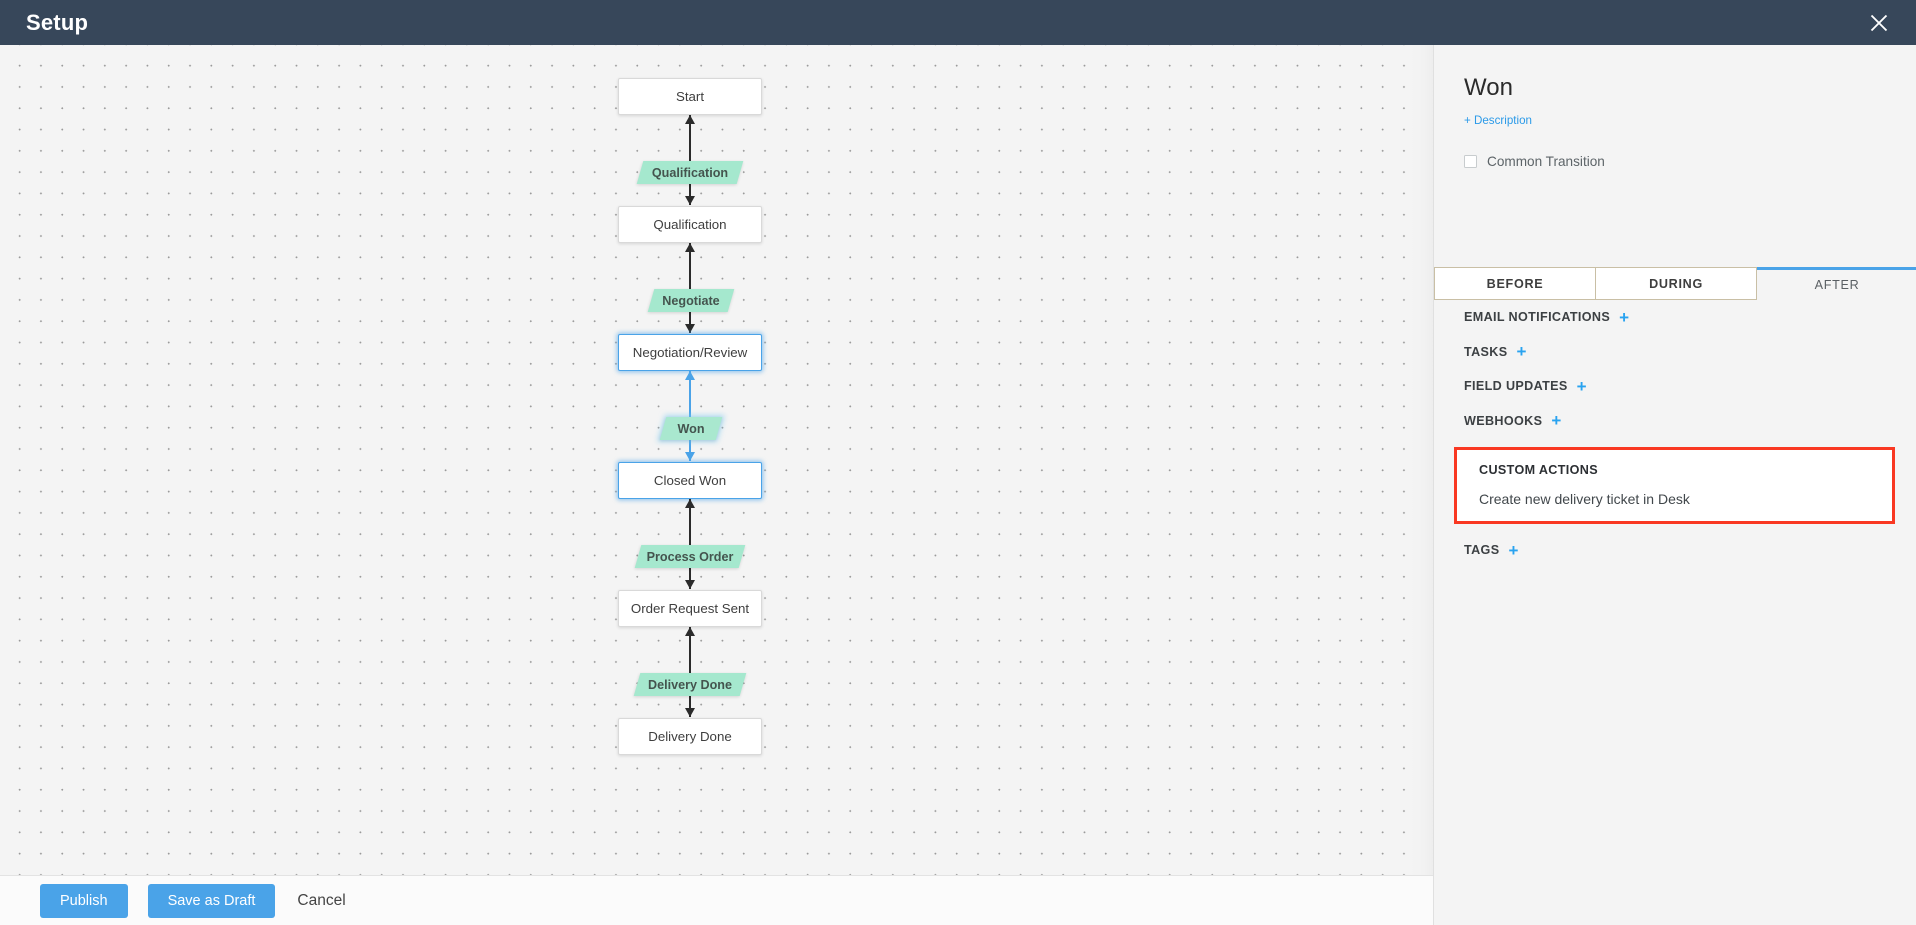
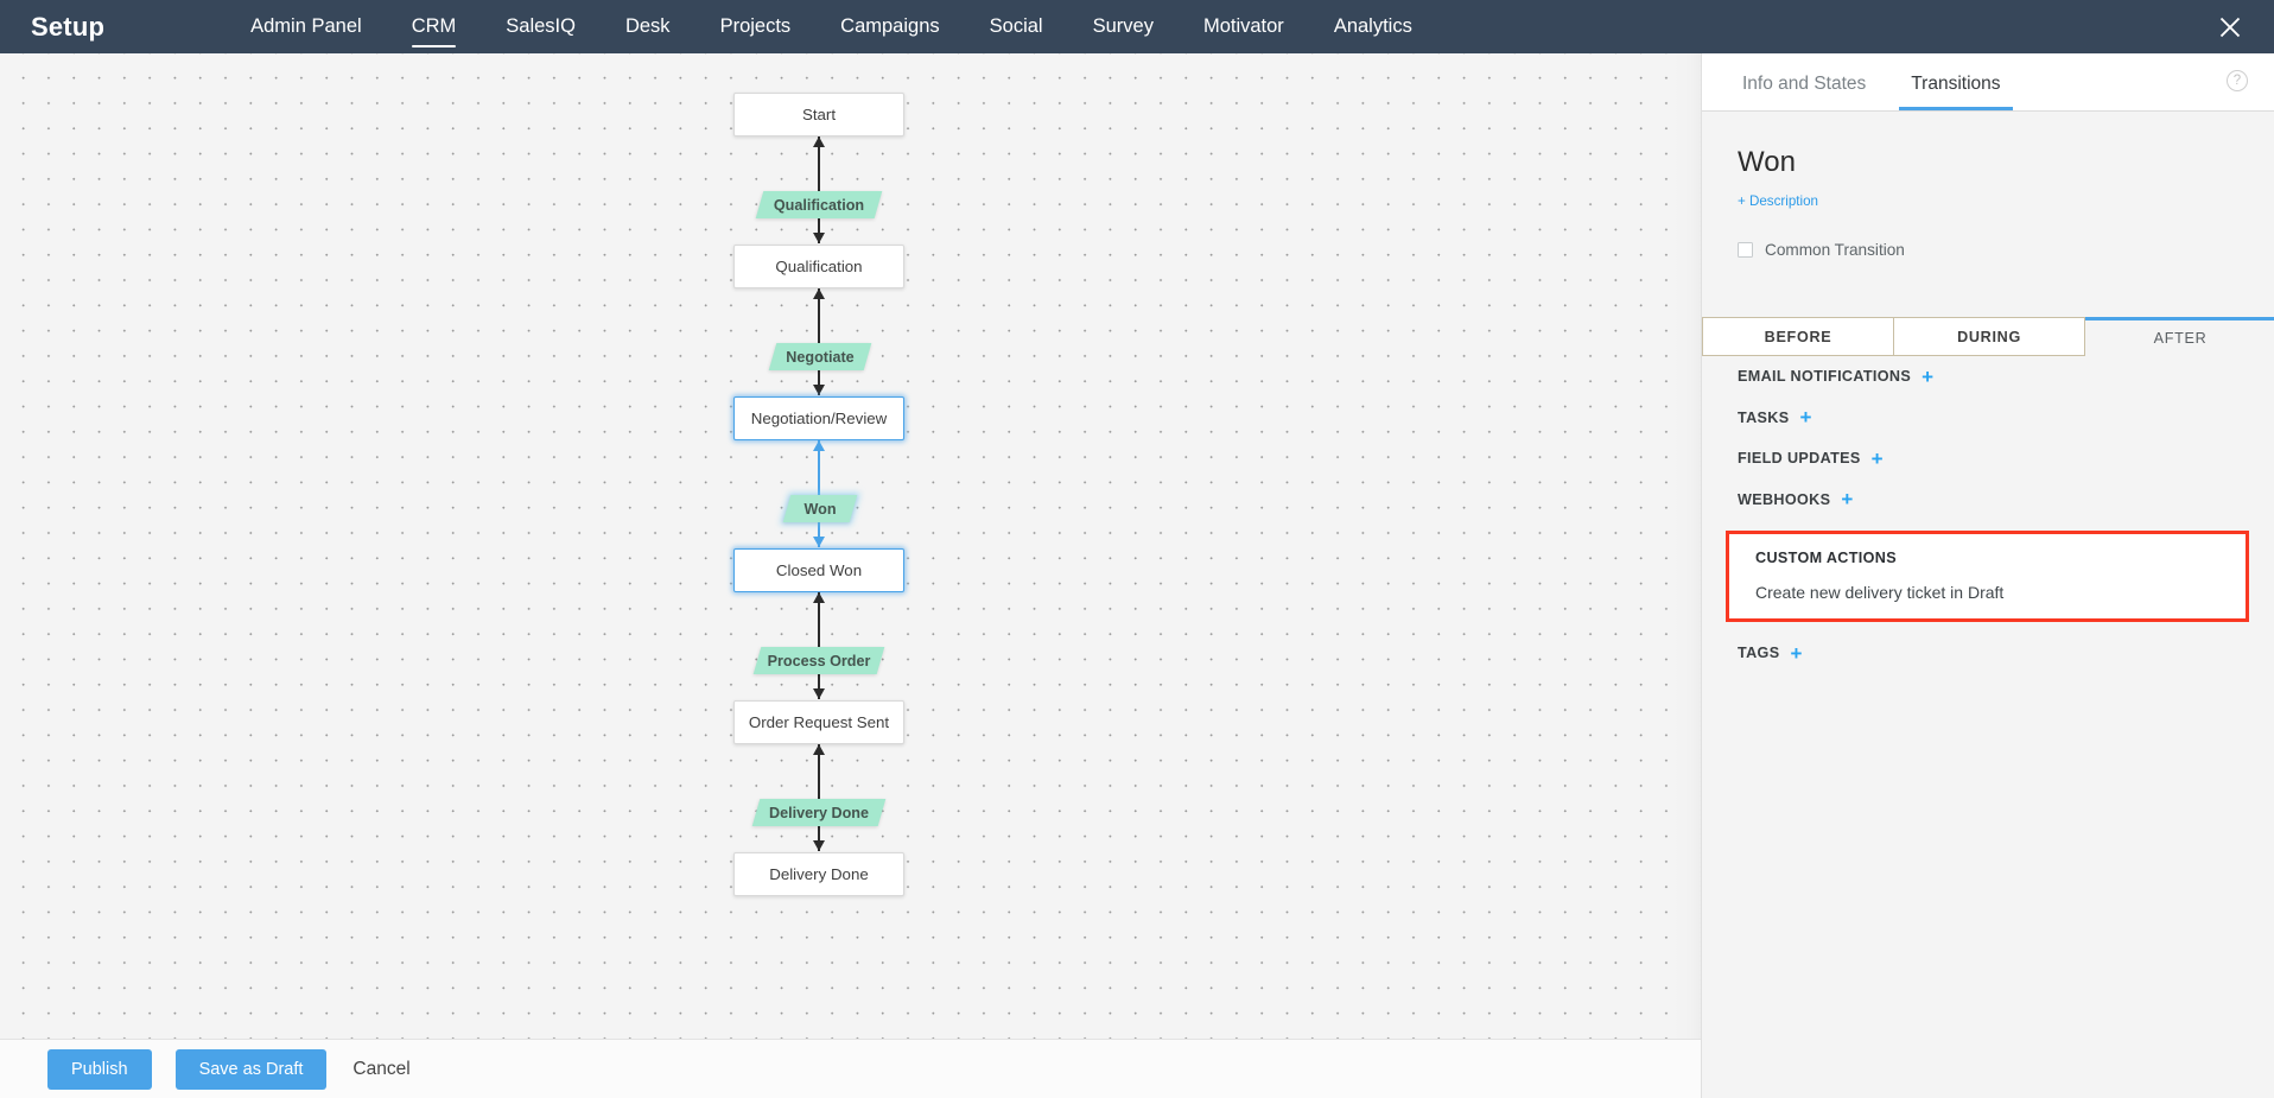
  Setup
+ Admin Panel
+ CRM
+ SalesIQ
+ Desk
+ Projects
+ Campaigns
+ Social
+ Survey
+ Motivator
+ Analytics
  Start
  Qualification
  Qualification
  Negotiate
  Negotiation/Review
  Won
  Closed Won
  Process Order
  Order Request Sent
  Delivery Done
  Delivery Done
  Publish
  Save as Draft
  Cancel
+ Info and States
+ Transitions
+ ?
  Won
  + Description
  Common Transition
  BEFORE
  DURING
  AFTER
  EMAIL NOTIFICATIONS
  +
  TASKS
  +
  FIELD UPDATES
  +
  WEBHOOKS
  +
  CUSTOM ACTIONS
- Create new delivery ticket in Desk
+ Create new delivery ticket in Draft
  TAGS
  +
